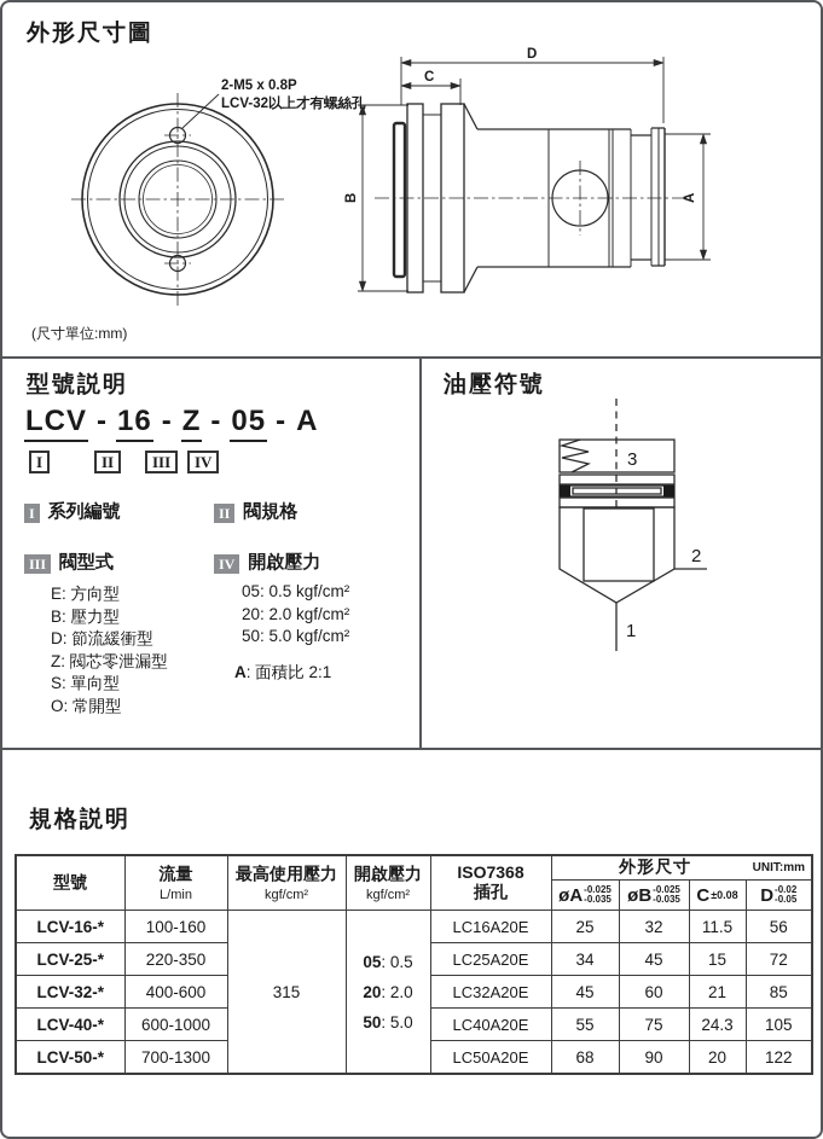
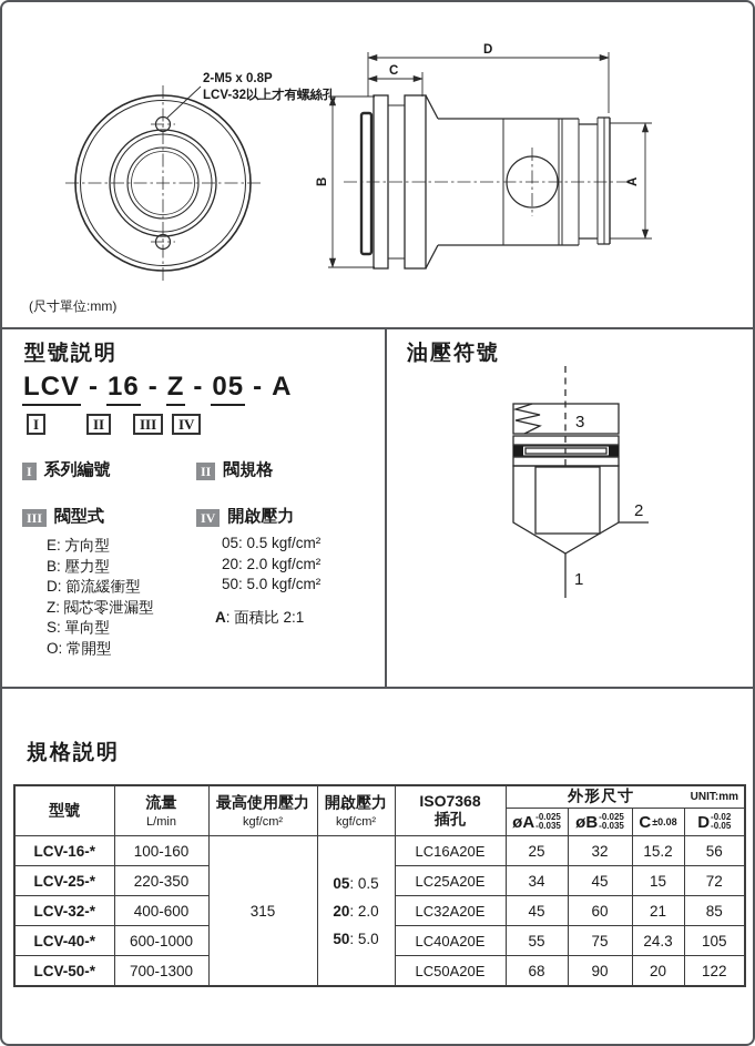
- 外形尺寸圖
  2-M5 x 0.8P
  LCV-32以上才有螺絲孔
  D
  C
  (尺寸單位:mm)
  型號説明
  LCV
  -
  16
  -
  Z
  -
  05
  -
  A
  I
  II
  III
  IV
  I
  系列編號
  II
  閥規格
  III
  閥型式
  IV
  開啟壓力
  E: 方向型
  B: 壓力型
  D: 節流緩衝型
  Z: 閥芯零泄漏型
  S: 單向型
  O: 常開型
  05: 0.5 kgf/cm²
  20: 2.0 kgf/cm²
  50: 5.0 kgf/cm²
  A: 面積比 2:1
  油壓符號
  3
  2
  1
  規格説明
  型號	流量 L/min	最高使用壓力 kgf/cm²	開啟壓力 kgf/cm²	ISO7368 插孔	外形尺寸 UNIT:mm
  øA-0.025-0.035	øB-0.025-0.035	C±0.08	D-0.02-0.05
- LCV-16-*	100-160	315	05: 0.5 20: 2.0 50: 5.0	LC16A20E	25	32	11.5	56
+ LCV-16-*	100-160	315	05: 0.5 20: 2.0 50: 5.0	LC16A20E	25	32	15.2	56
  LCV-25-*	220-350	LC25A20E	34	45	15	72
  LCV-32-*	400-600	LC32A20E	45	60	21	85
  LCV-40-*	600-1000	LC40A20E	55	75	24.3	105
  LCV-50-*	700-1300	LC50A20E	68	90	20	122
